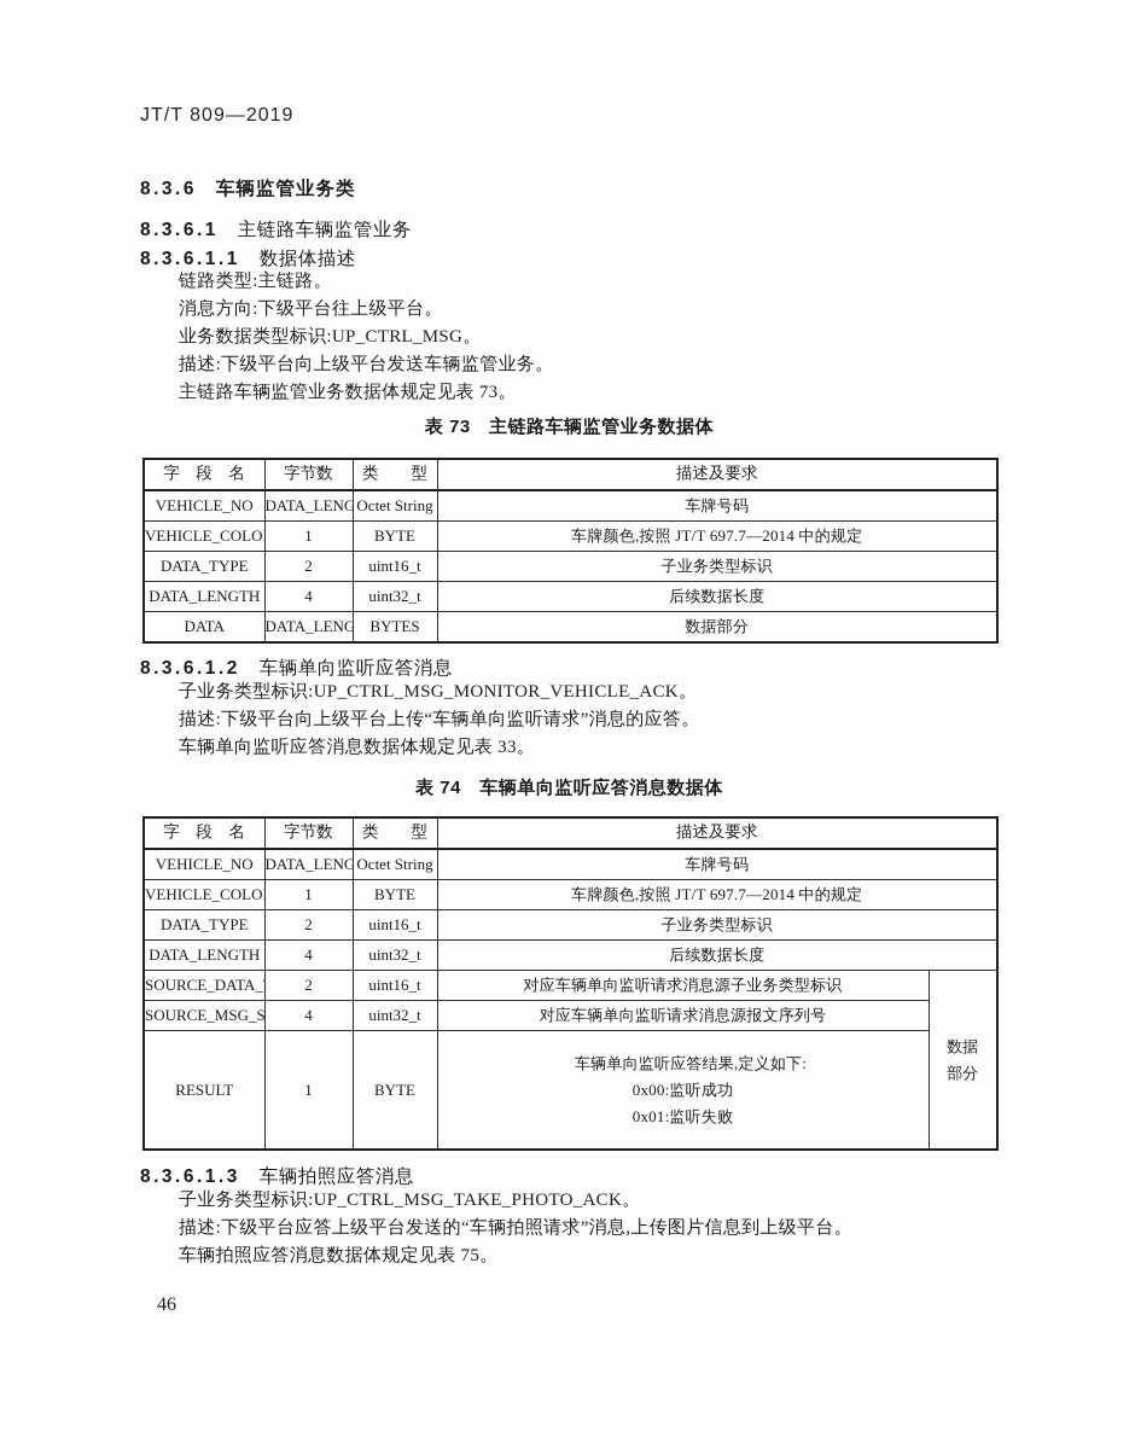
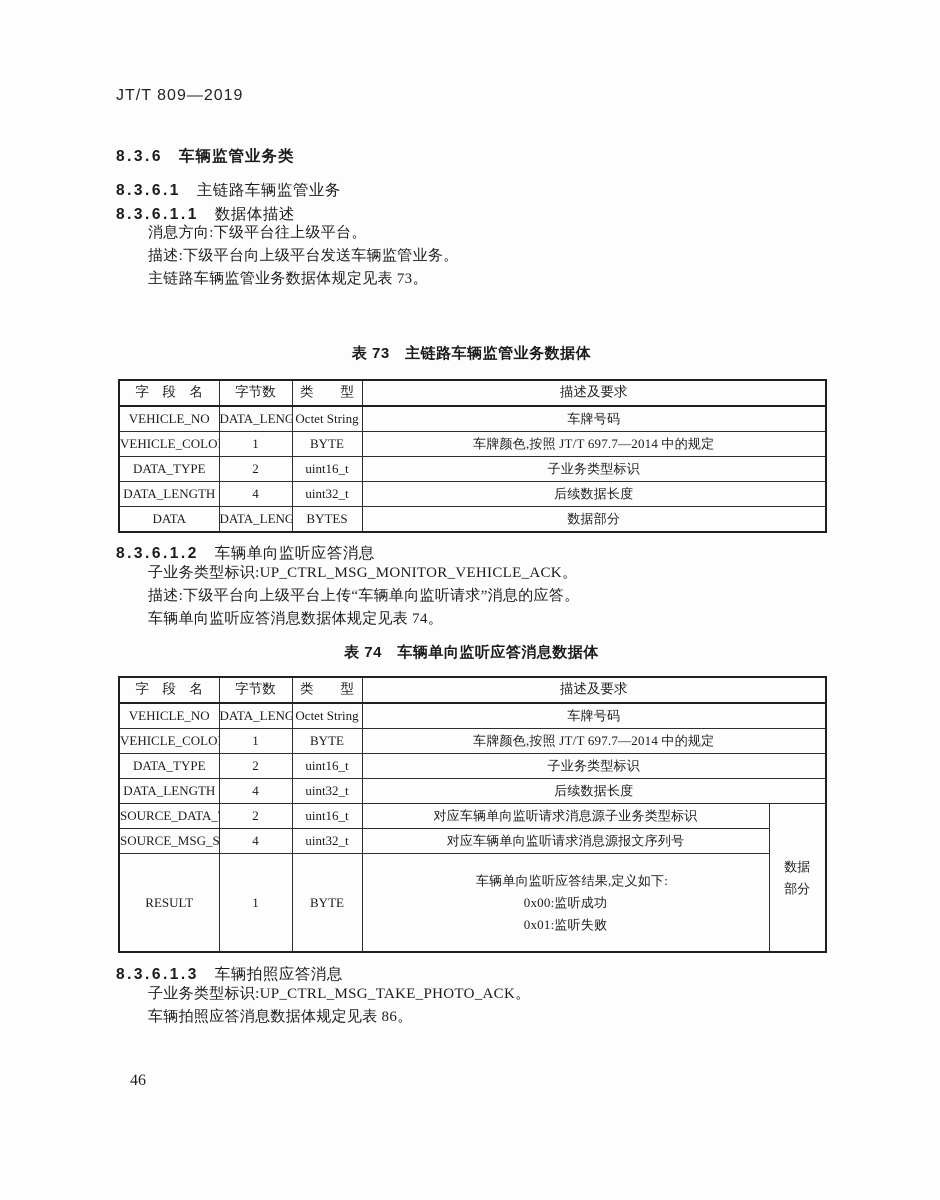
  JT/T 809—2019
  8.3.6 车辆监管业务类
  8.3.6.1 主链路车辆监管业务
  8.3.6.1.1 数据体描述
- 链路类型:主链路。
  消息方向:下级平台往上级平台。
- 业务数据类型标识:UP_CTRL_MSG。
  描述:下级平台向上级平台发送车辆监管业务。
  主链路车辆监管业务数据体规定见表 73。
  表 73 主链路车辆监管业务数据体
  字 段 名	字节数	类 型	描述及要求
  VEHICLE_NO	DATA_LENG	Octet String	车牌号码
  VEHICLE_COLO	1	BYTE	车牌颜色,按照 JT/T 697.7—2014 中的规定
  DATA_TYPE	2	uint16_t	子业务类型标识
  DATA_LENGTH	4	uint32_t	后续数据长度
  DATA	DATA_LENG	BYTES	数据部分
  8.3.6.1.2 车辆单向监听应答消息
  子业务类型标识:UP_CTRL_MSG_MONITOR_VEHICLE_ACK。
  描述:下级平台向上级平台上传“车辆单向监听请求”消息的应答。
- 车辆单向监听应答消息数据体规定见表 33。
+ 车辆单向监听应答消息数据体规定见表 74。
  表 74 车辆单向监听应答消息数据体
  字 段 名	字节数	类 型	描述及要求
  VEHICLE_NO	DATA_LENG	Octet String	车牌号码
  VEHICLE_COLO	1	BYTE	车牌颜色,按照 JT/T 697.7—2014 中的规定
  DATA_TYPE	2	uint16_t	子业务类型标识
  DATA_LENGTH	4	uint32_t	后续数据长度
  SOURCE_DATA_	2	uint16_t	对应车辆单向监听请求消息源子业务类型标识	数据 部分
  SOURCE_MSG_S	4	uint32_t	对应车辆单向监听请求消息源报文序列号
  RESULT	1	BYTE	车辆单向监听应答结果,定义如下: 0x00:监听成功 0x01:监听失败
  8.3.6.1.3 车辆拍照应答消息
  子业务类型标识:UP_CTRL_MSG_TAKE_PHOTO_ACK。
- 描述:下级平台应答上级平台发送的“车辆拍照请求”消息,上传图片信息到上级平台。
- 车辆拍照应答消息数据体规定见表 75。
+ 车辆拍照应答消息数据体规定见表 86。
  46
